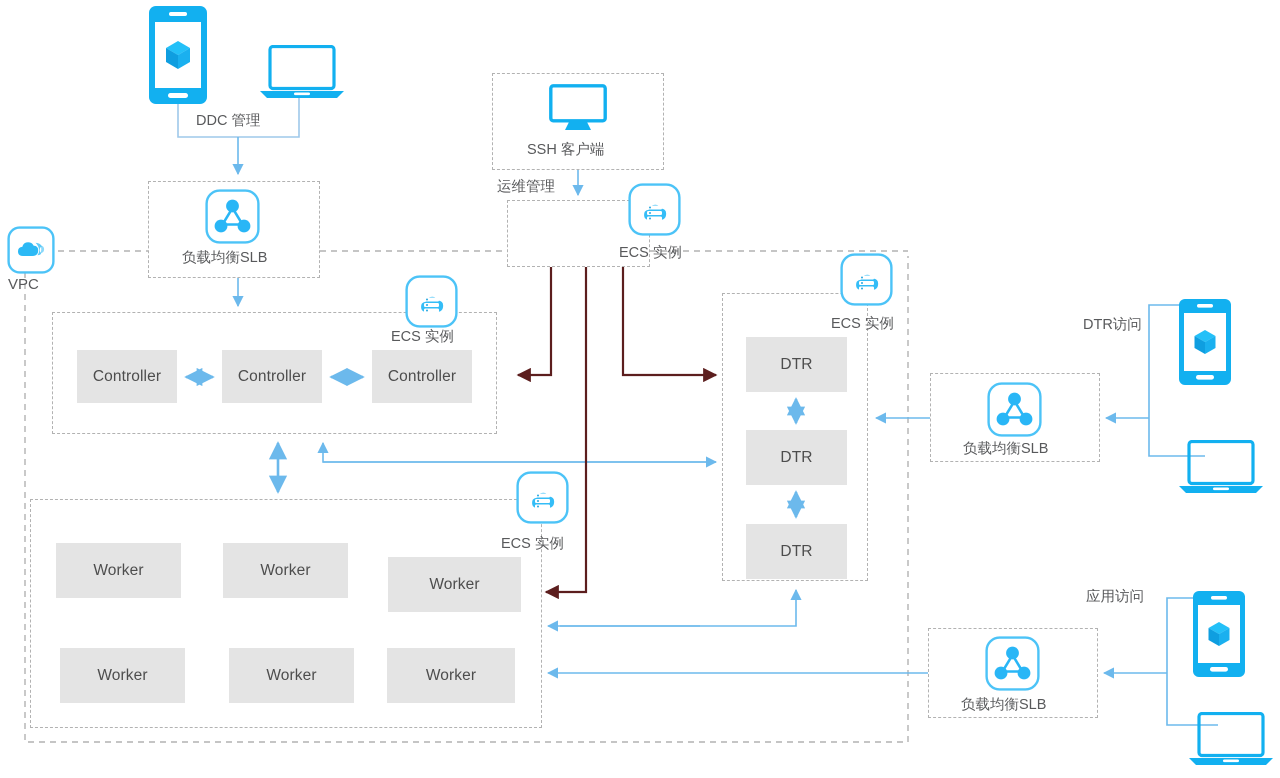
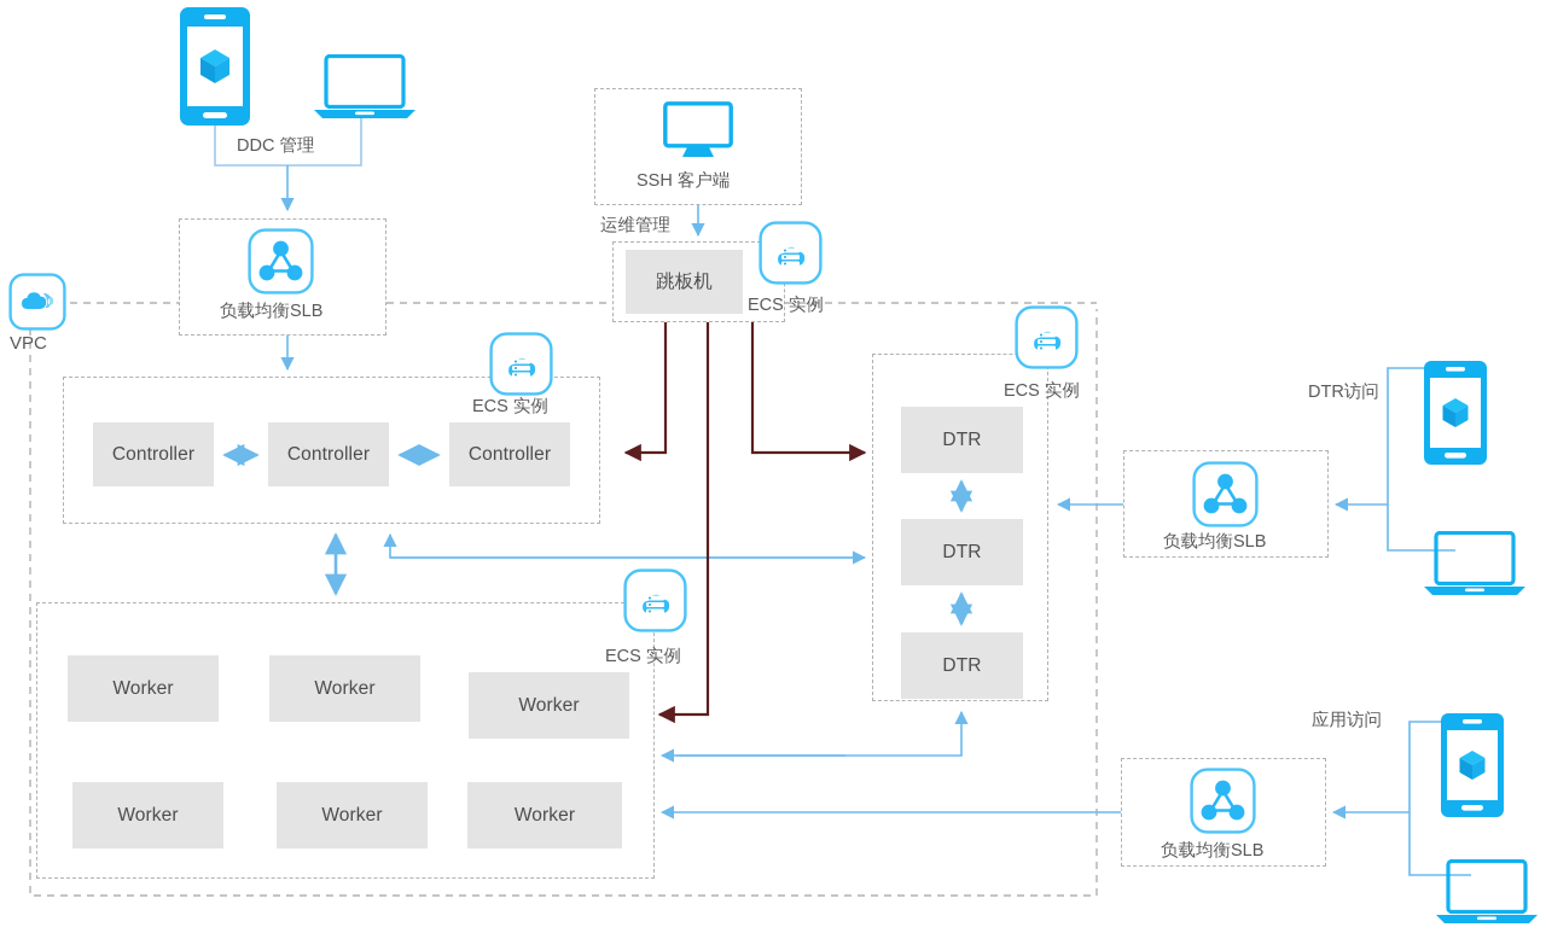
+ 跳板机
  Controller
  Controller
  Controller
  Worker
  Worker
  Worker
  Worker
  Worker
  Worker
  DTR
  DTR
  DTR
  VPC
  DDC 管理
  负载均衡SLB
  SSH 客户端
  运维管理
  ECS 实例
  ECS 实例
  ECS 实例
  ECS 实例
  负载均衡SLB
  负载均衡SLB
  DTR访问
  应用访问
